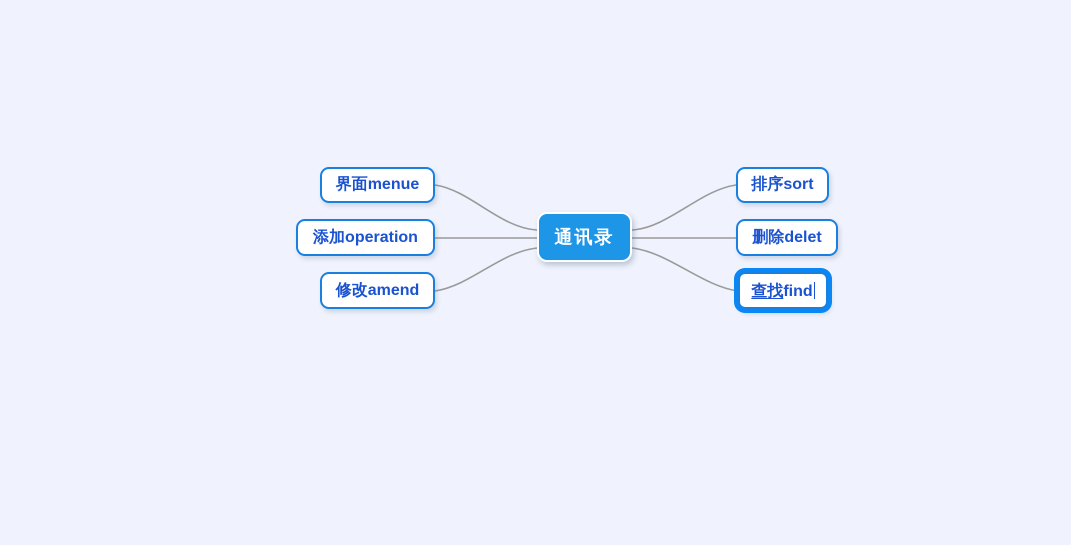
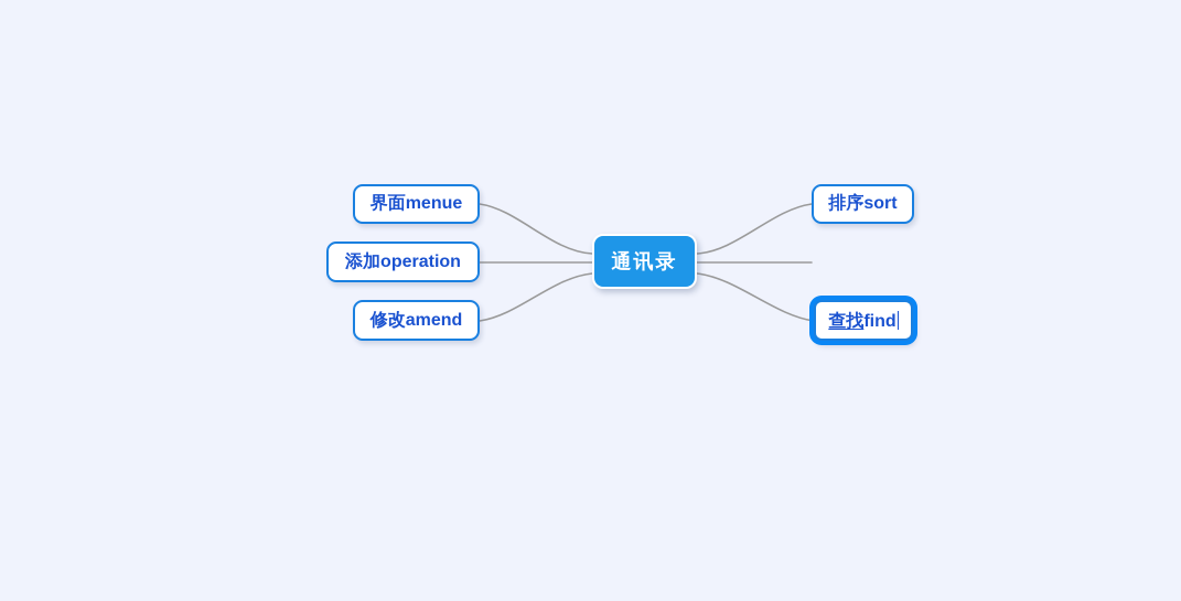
  界面menue
  添加operation
  修改amend
  通讯录
  排序sort
- 删除delet
  查找find
